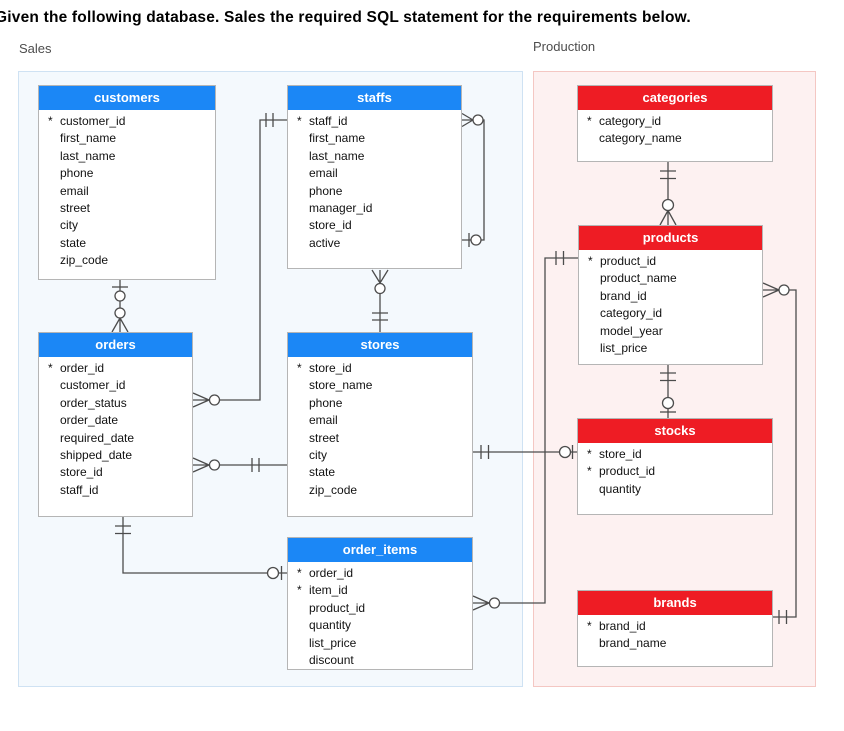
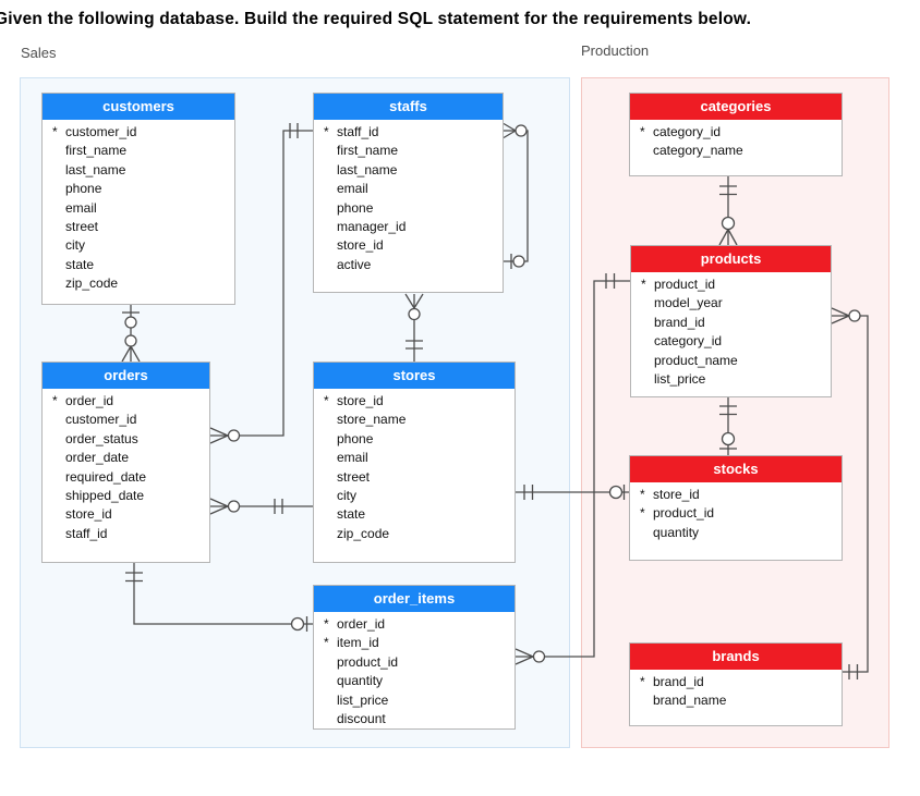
- Given the following database. Sales the required SQL statement for the requirements below.
+ Given the following database. Build the required SQL statement for the requirements below.
  Sales
  Production
  customers
  *
  customer_id
  first_name
  last_name
  phone
  email
  street
  city
  state
  zip_code
  staffs
  *
  staff_id
  first_name
  last_name
  email
  phone
  manager_id
  store_id
  active
  orders
  *
  order_id
  customer_id
  order_status
  order_date
  required_date
  shipped_date
  store_id
  staff_id
  stores
  *
  store_id
  store_name
  phone
  email
  street
  city
  state
  zip_code
  order_items
  *
  order_id
  *
  item_id
  product_id
  quantity
  list_price
  discount
  categories
  *
  category_id
  category_name
  products
  *
  product_id
- product_name
+ model_year
  brand_id
  category_id
- model_year
+ product_name
  list_price
  stocks
  *
  store_id
  *
  product_id
  quantity
  brands
  *
  brand_id
  brand_name
